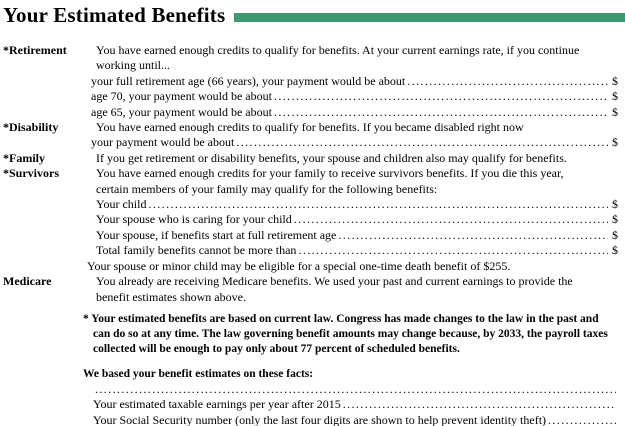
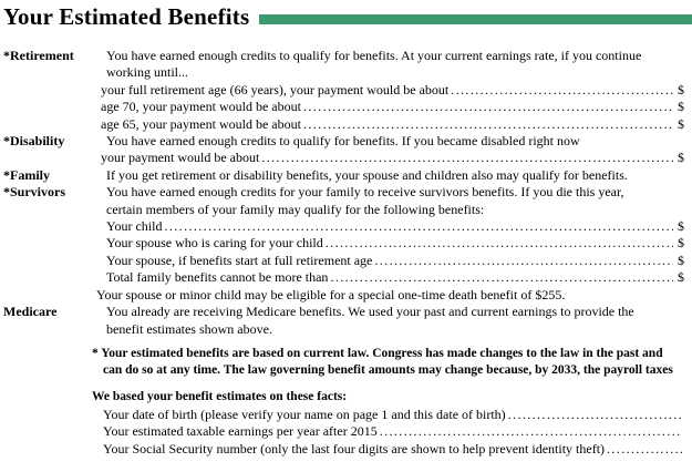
  Your Estimated Benefits
  *Retirement
  You have earned enough credits to qualify for benefits. At your current earnings rate, if you continue
  working until...
  your full retirement age (66 years), your payment would be about
  $
  age 70, your payment would be about
  $
  age 65, your payment would be about
  $
  *Disability
  You have earned enough credits to qualify for benefits. If you became disabled right now
  your payment would be about
  $
  *Family
  If you get retirement or disability benefits, your spouse and children also may qualify for benefits.
  *Survivors
  You have earned enough credits for your family to receive survivors benefits. If you die this year,
  certain members of your family may qualify for the following benefits:
  Your child
  $
  Your spouse who is caring for your child
  $
  Your spouse, if benefits start at full retirement age
  $
  Total family benefits cannot be more than
  $
  Your spouse or minor child may be eligible for a special one-time death benefit of $255.
  Medicare
  You already are receiving Medicare benefits. We used your past and current earnings to provide the
  benefit estimates shown above.
  * Your estimated benefits are based on current law. Congress has made changes to the law in the past and
  can do so at any time. The law governing benefit amounts may change because, by 2033, the payroll taxes
- collected will be enough to pay only about 77 percent of scheduled benefits.
  We based your benefit estimates on these facts:
+ Your date of birth (please verify your name on page 1 and this date of birth)
  Your estimated taxable earnings per year after 2015
  Your Social Security number (only the last four digits are shown to help prevent identity theft)
